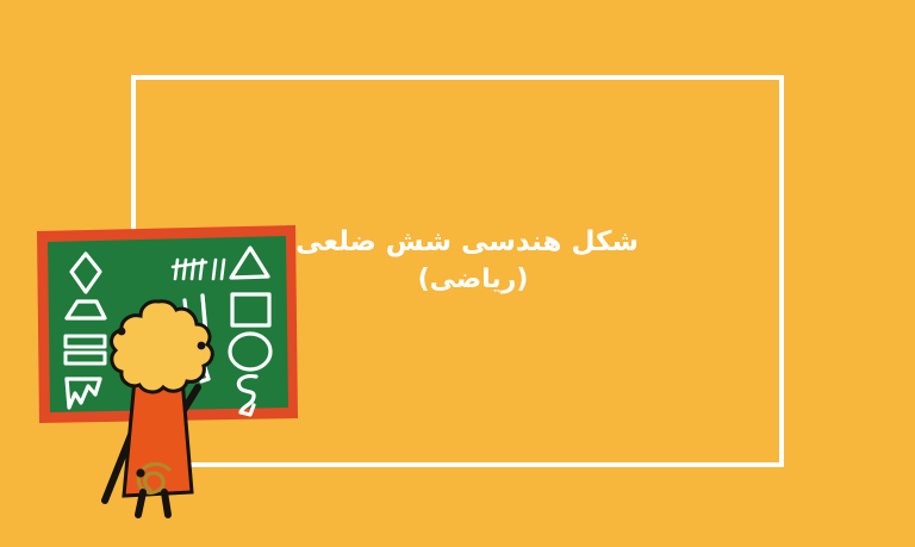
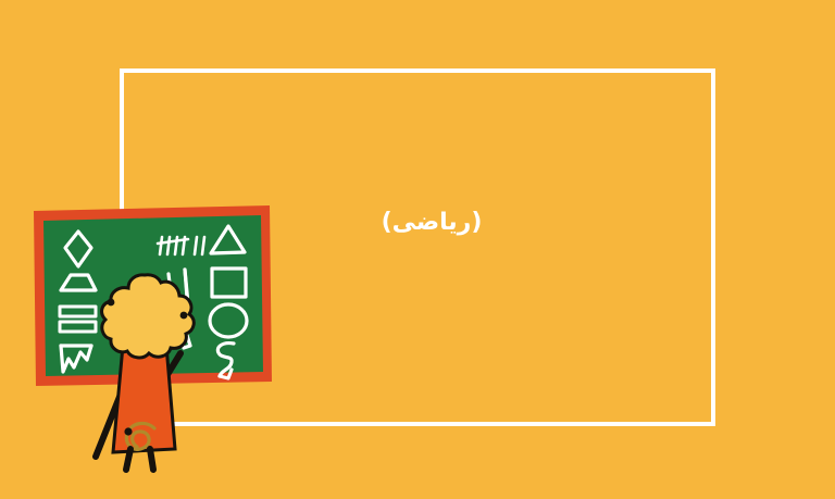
- شکل هندسی شش ضلعی
  (ریاضی)
